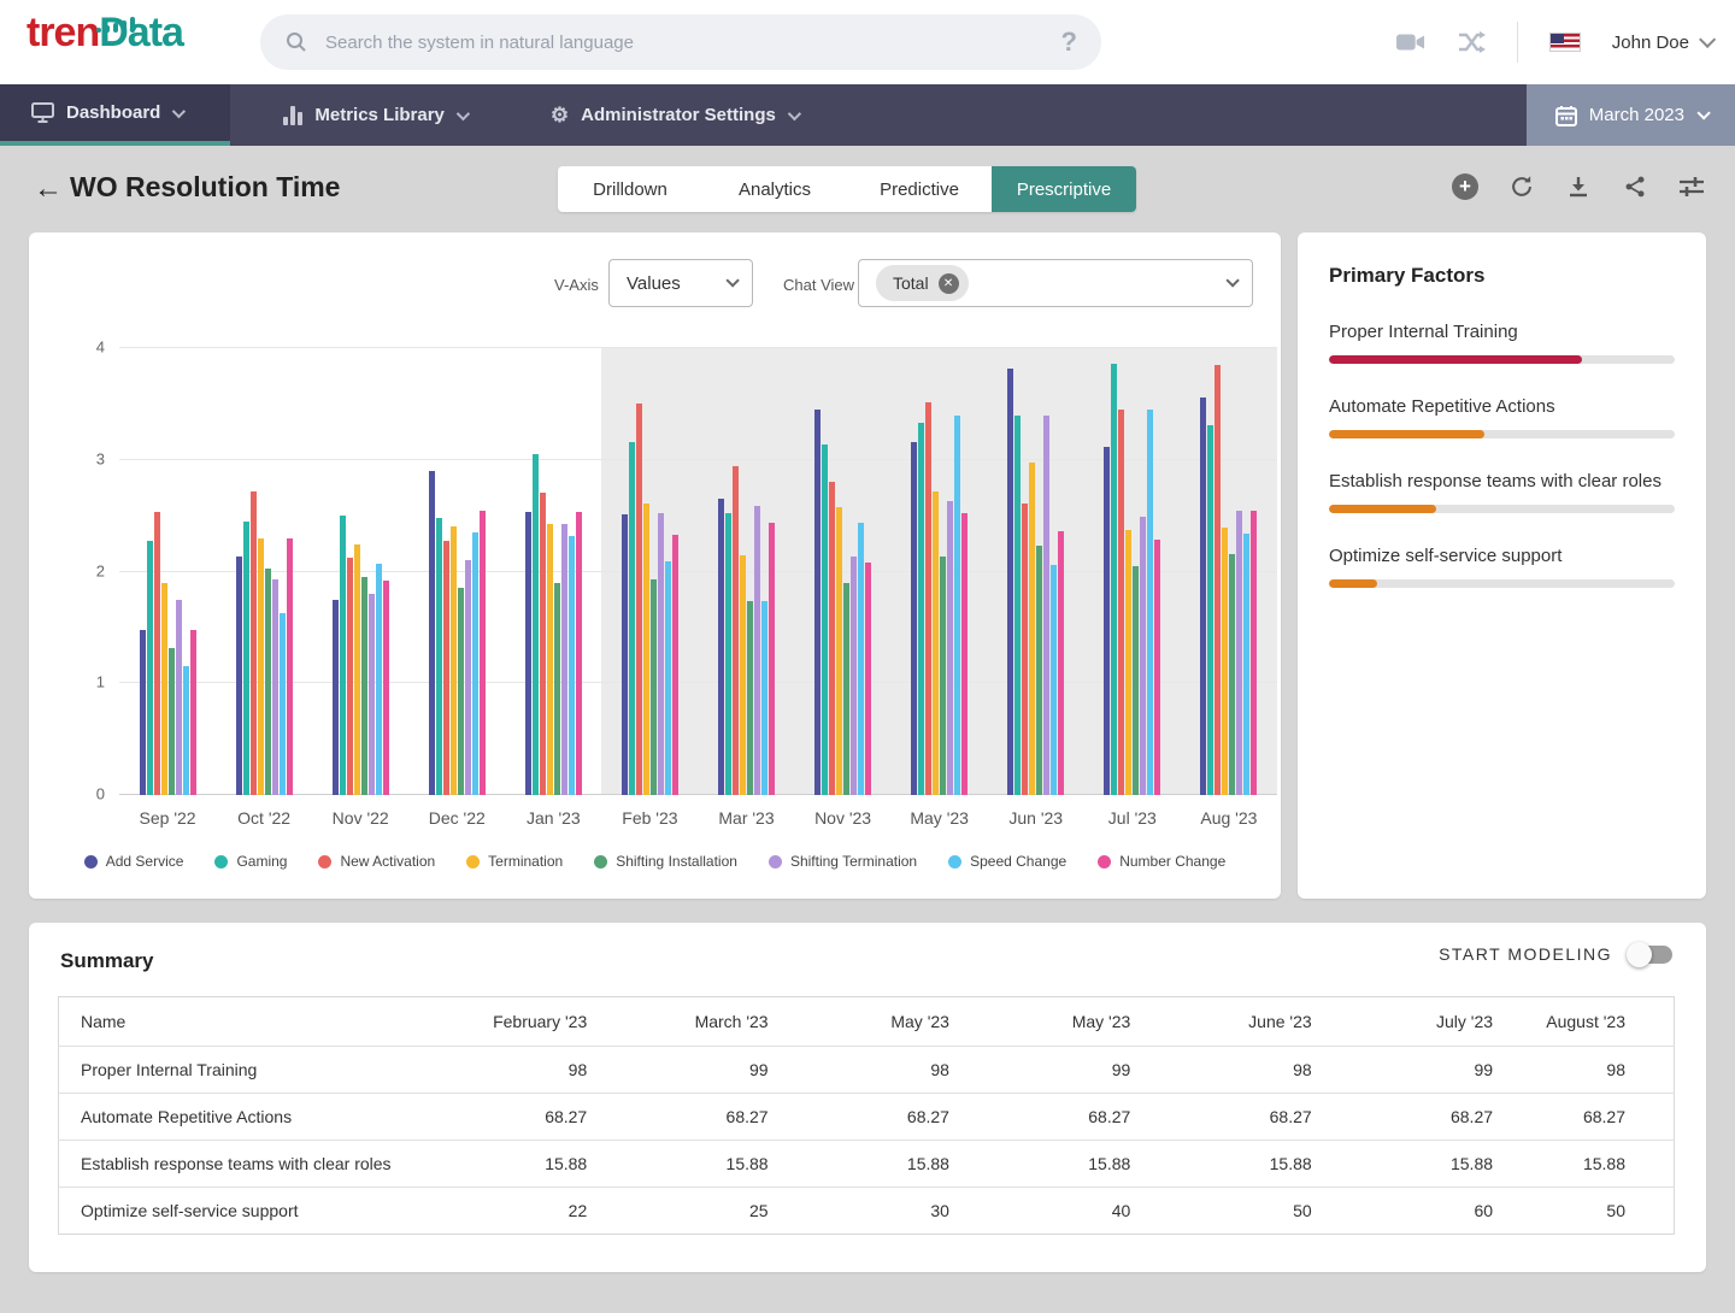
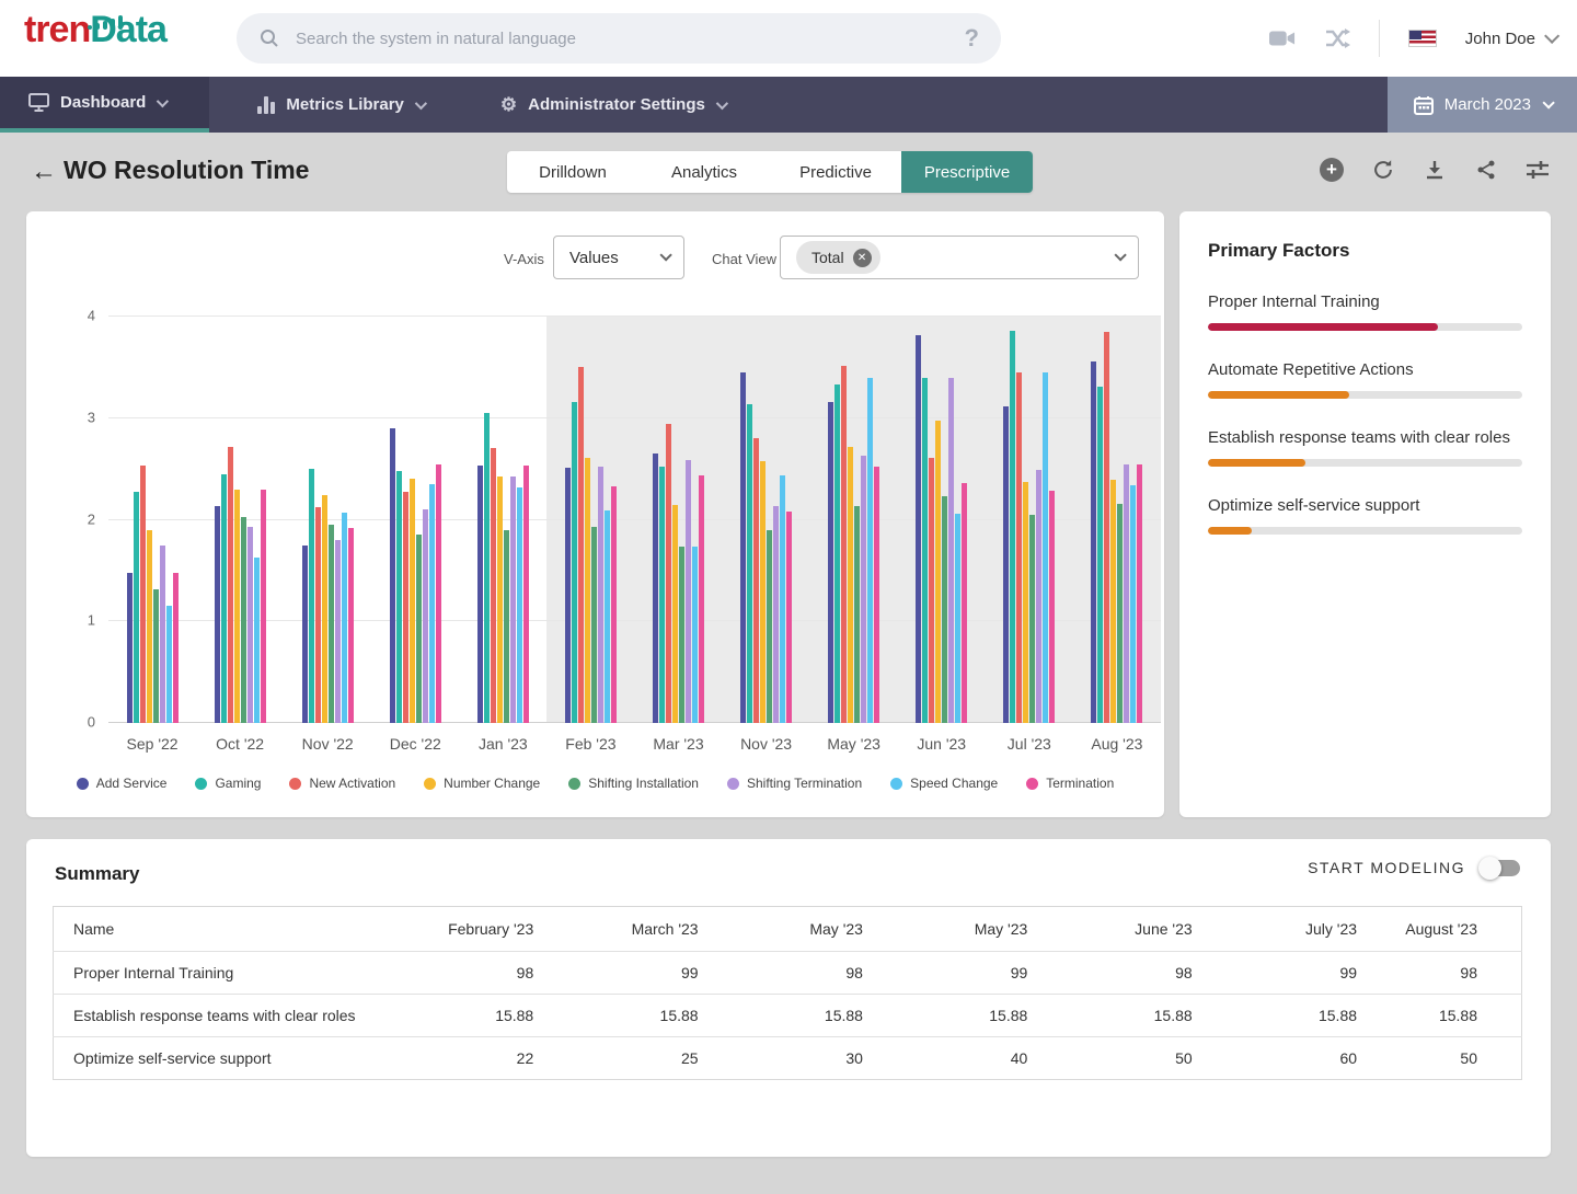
  trenData
  Search the system in natural language
  ?
  John Doe
  Dashboard
  Metrics Library
  ⚙
  Administrator Settings
  March 2023
  ←
  WO Resolution Time
  Drilldown
  Analytics
  Predictive
  Prescriptive
  +
  V-Axis
  Values
  Chat View
  Total
  ✕
  0
  1
  2
  3
  4
  Sep '22
  Oct '22
  Nov '22
  Dec '22
  Jan '23
  Feb '23
  Mar '23
  Nov '23
  May '23
  Jun '23
  Jul '23
  Aug '23
  Add Service
  Gaming
  New Activation
- Termination
+ Number Change
  Shifting Installation
  Shifting Termination
  Speed Change
- Number Change
+ Termination
  Primary Factors
  Proper Internal Training
  Automate Repetitive Actions
  Establish response teams with clear roles
  Optimize self-service support
  Summary
  START MODELING
  Name	February '23	March '23	May '23	May '23	June '23	July '23	August '23
  Proper Internal Training	98	99	98	99	98	99	98
- Automate Repetitive Actions	68.27	68.27	68.27	68.27	68.27	68.27	68.27
  Establish response teams with clear roles	15.88	15.88	15.88	15.88	15.88	15.88	15.88
  Optimize self-service support	22	25	30	40	50	60	50
